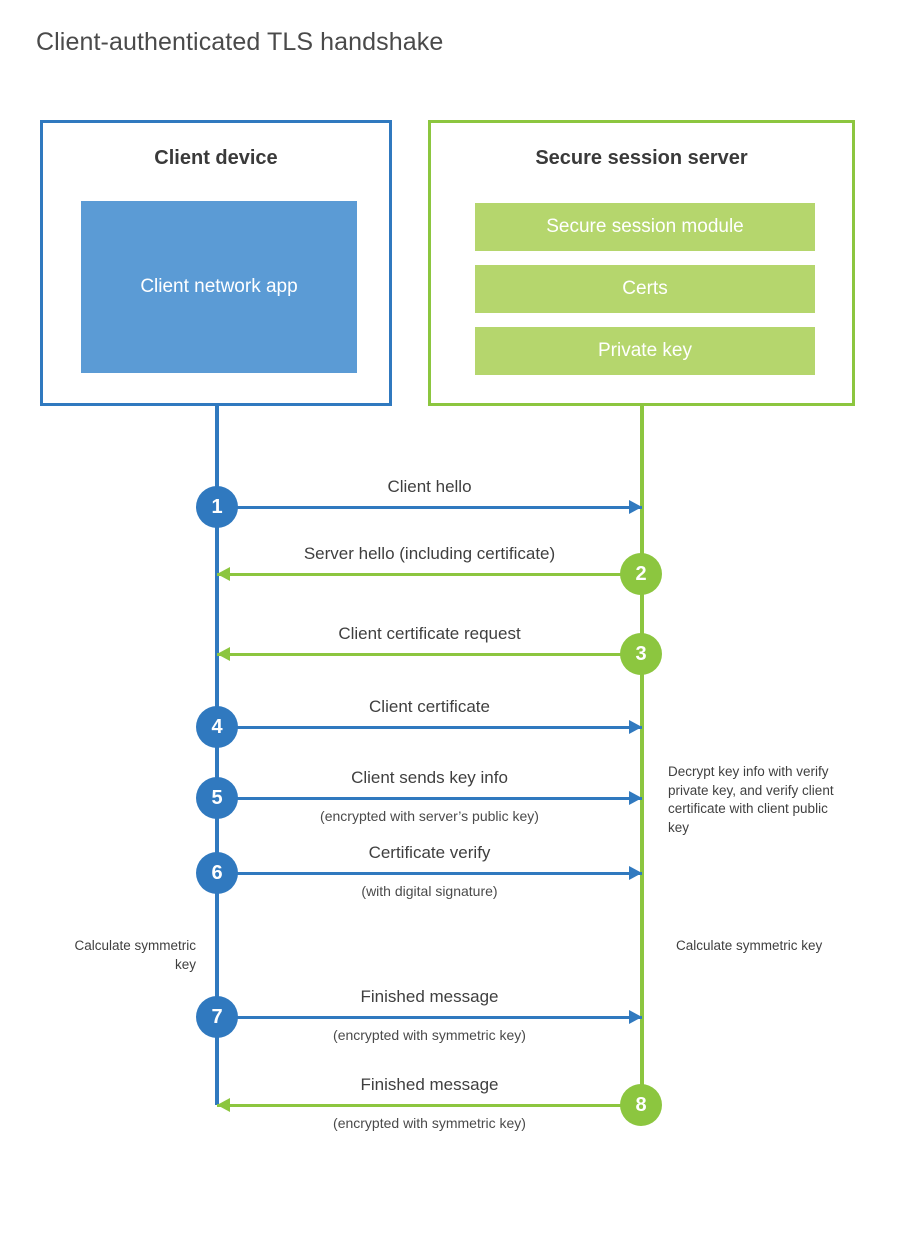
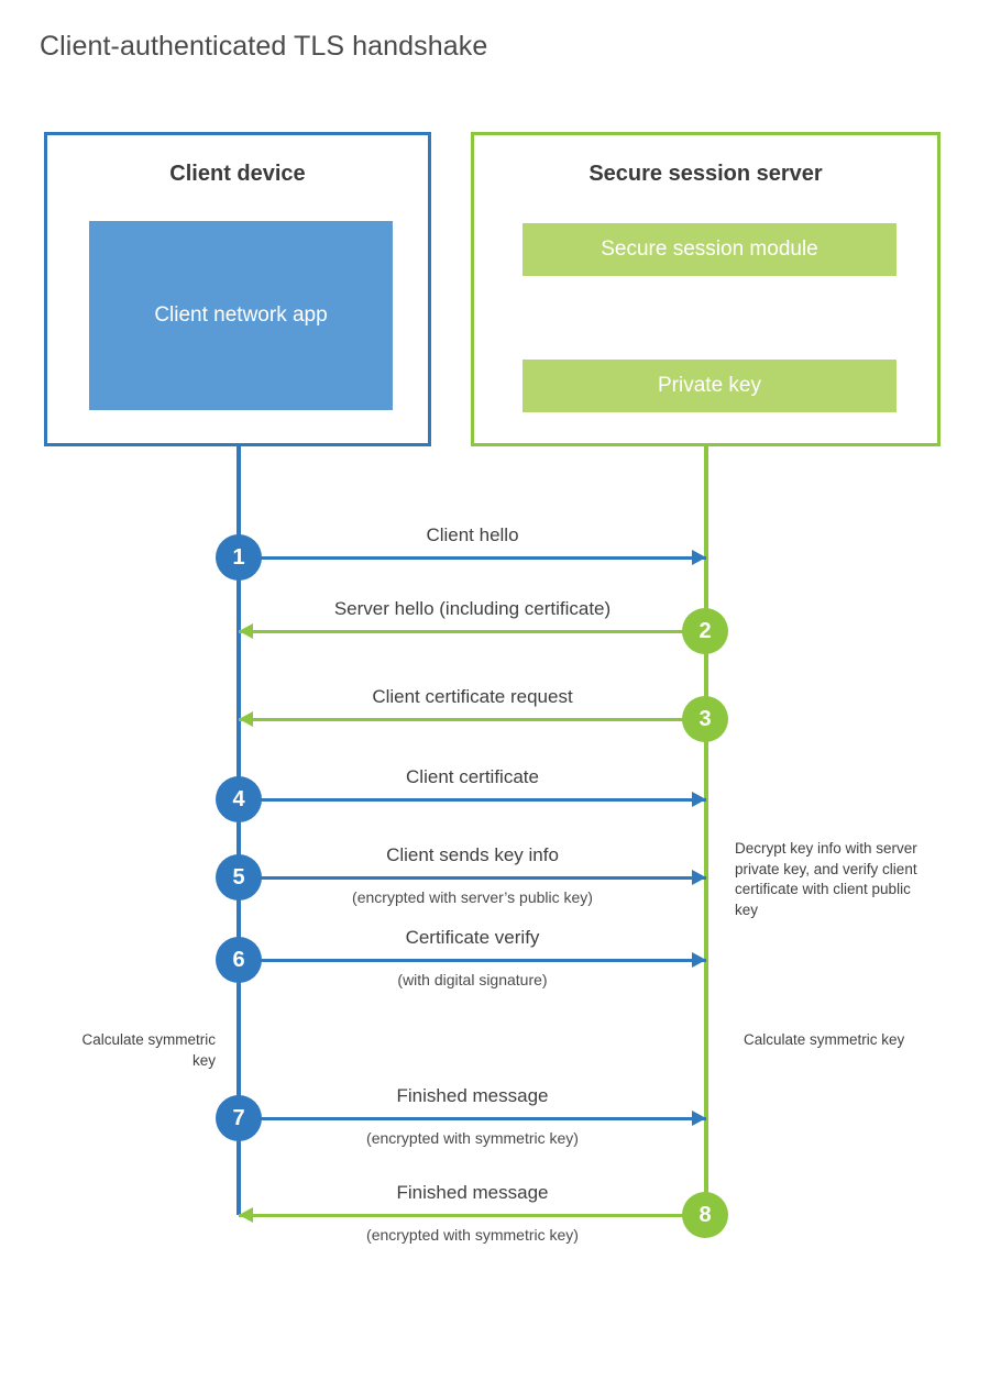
  Client-authenticated TLS handshake
  Client device
  Client network app
  Secure session server
  Secure session module
- Certs
  Private key
  1
  Client hello
  2
  Server hello (including certificate)
  3
  Client certificate request
  4
  Client certificate
  5
  Client sends key info
  (encrypted with server’s public key)
  6
  Certificate verify
  (with digital signature)
  7
  Finished message
  (encrypted with symmetric key)
  8
  Finished message
  (encrypted with symmetric key)
- Decrypt key info with verify private key, and verify client certificate with client public key
+ Decrypt key info with server private key, and verify client certificate with client public key
  Calculate symmetric key
  Calculate symmetric key
